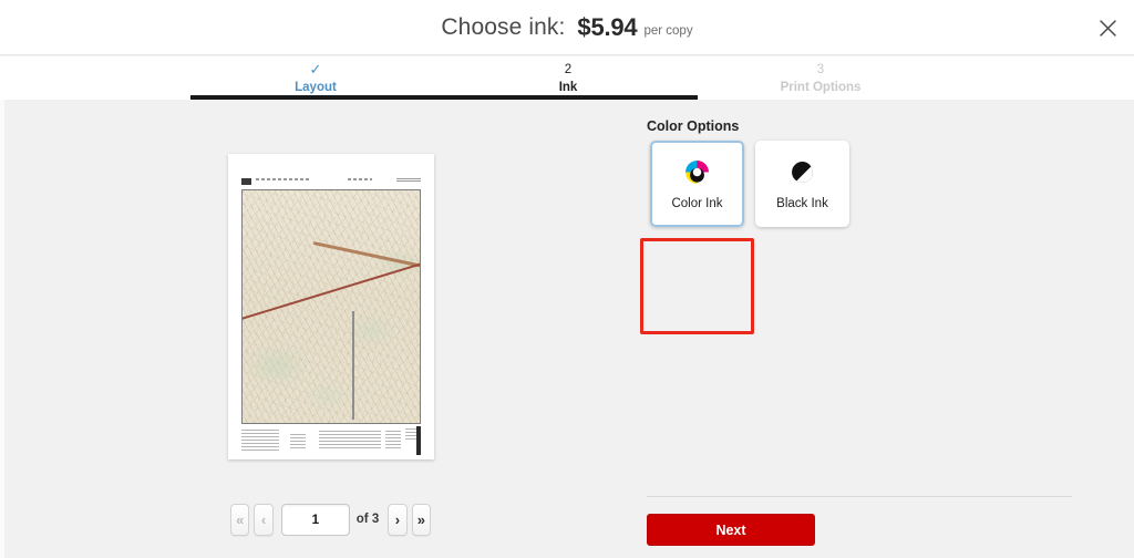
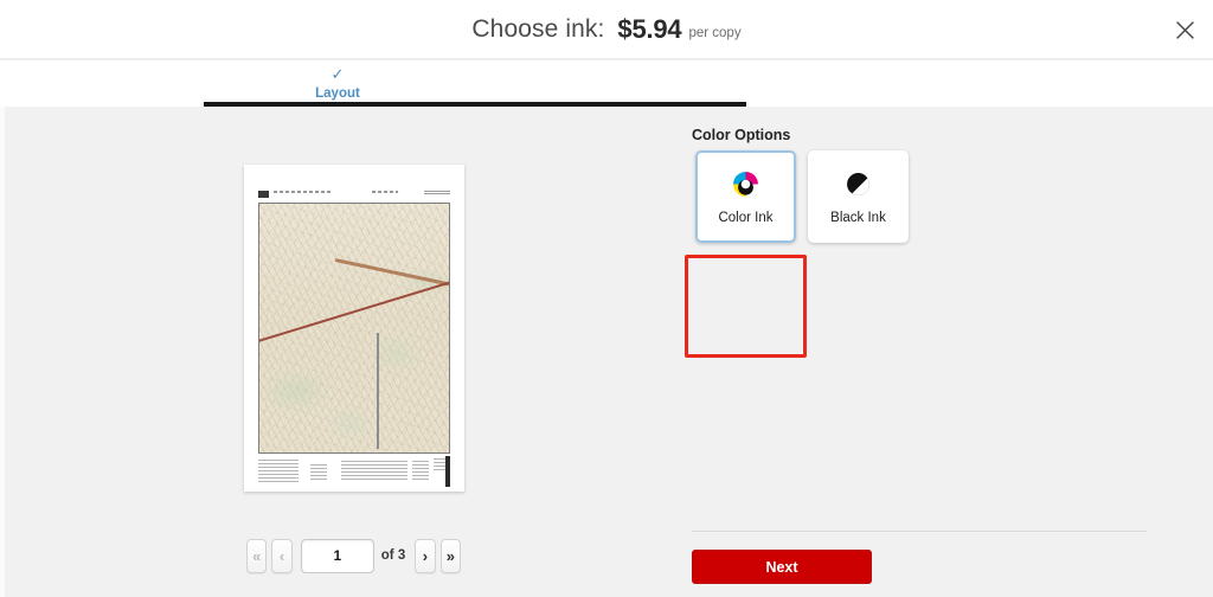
  Choose ink:
  $5.94
  per copy
  ✓
  Layout
- 2
- Ink
- 3
- Print Options
  «
  ‹
  1
  of 3
  ›
  »
  Color Options
  Color Ink
  Black Ink
  Next
